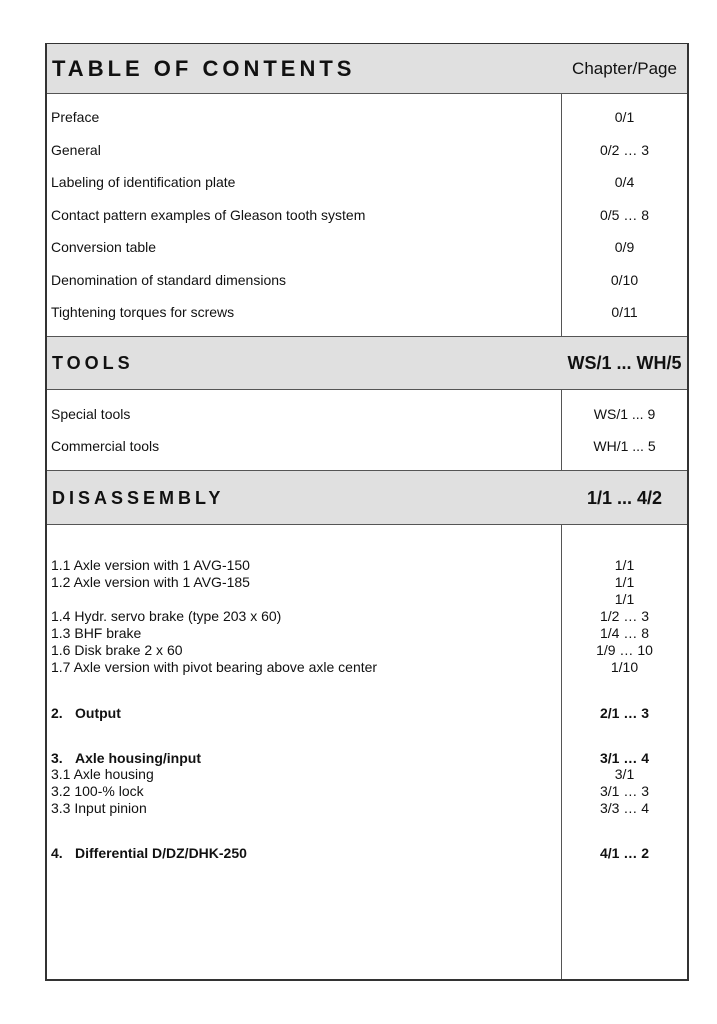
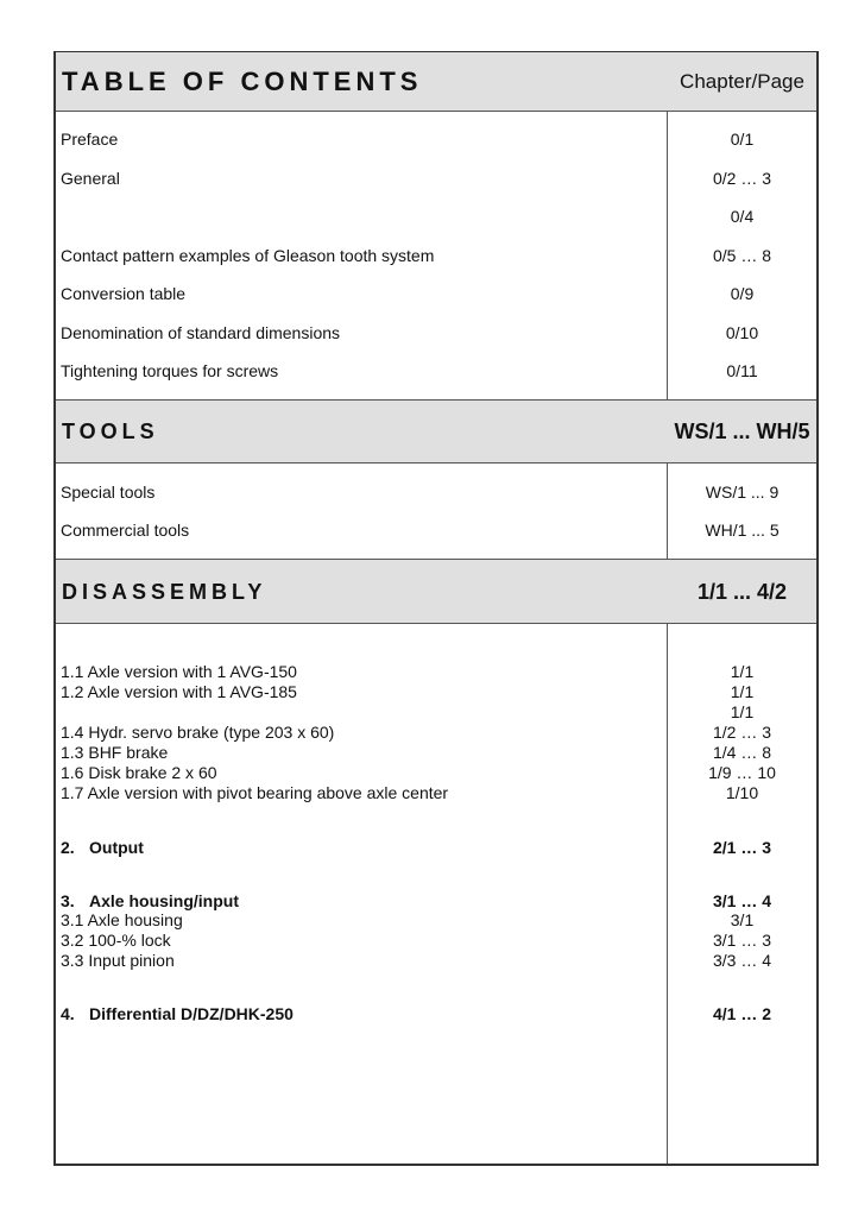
  TABLE OF CONTENTS
  Chapter/Page
  Preface
  0/1
  General
  0/2 … 3
- Labeling of identification plate
  0/4
  Contact pattern examples of Gleason tooth system
  0/5 … 8
  Conversion table
  0/9
  Denomination of standard dimensions
  0/10
  Tightening torques for screws
  0/11
  TOOLS
  WS/1 ... WH/5
  Special tools
  WS/1 ... 9
  Commercial tools
  WH/1 ... 5
  DISASSEMBLY
  1/1 ... 4/2
  1.1 Axle version with 1 AVG-150
  1/1
  1.2 Axle version with 1 AVG-185
  1/1
  1/1
  1.4 Hydr. servo brake (type 203 x 60)
  1/2 … 3
  1.3 BHF brake
  1/4 … 8
  1.6 Disk brake 2 x 60
  1/9 … 10
  1.7 Axle version with pivot bearing above axle center
  1/10
  2. Output
  2/1 … 3
  3. Axle housing/input
  3/1 … 4
  3.1 Axle housing
  3/1
  3.2 100-% lock
  3/1 … 3
  3.3 Input pinion
  3/3 … 4
  4. Differential D/DZ/DHK-250
  4/1 … 2
